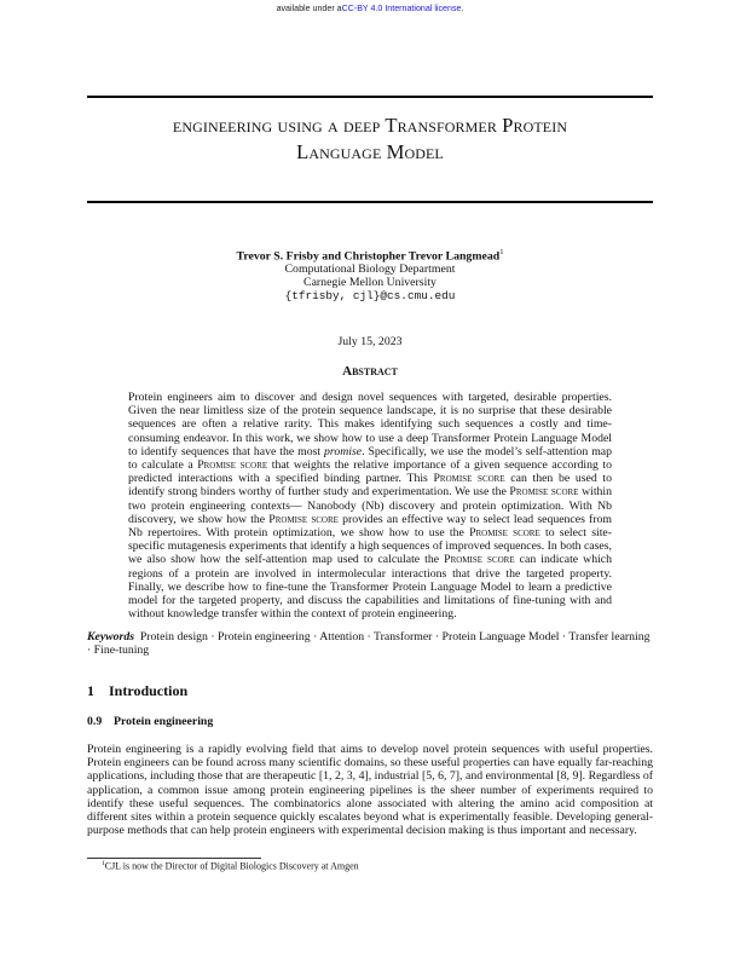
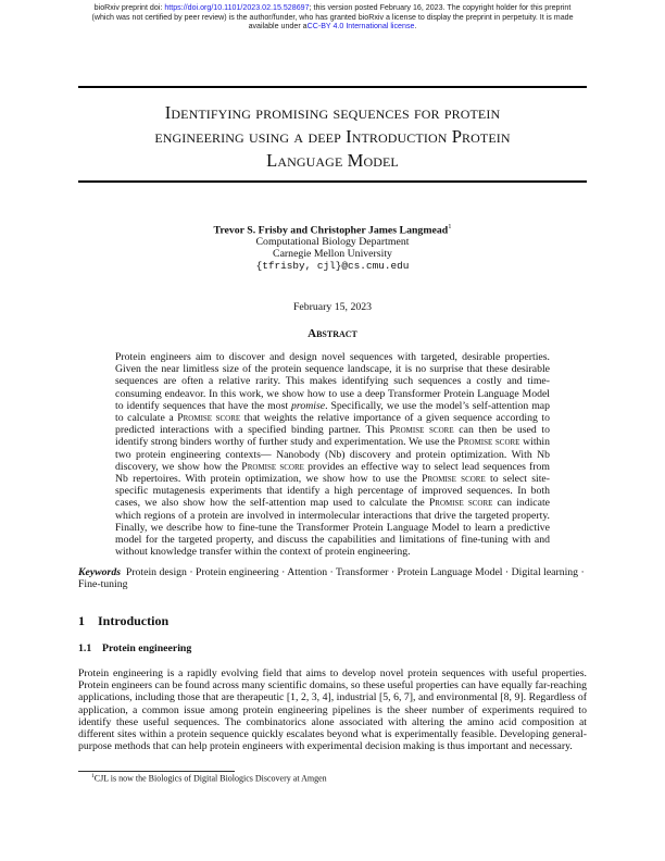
+ bioRxiv preprint doi: https://doi.org/10.1101/2023.02.15.528697; this version posted February 16, 2023. The copyright holder for this preprint
+ (which was not certified by peer review) is the author/funder, who has granted bioRxiv a license to display the preprint in perpetuity. It is made
  available under aCC-BY 4.0 International license.
+ Identifying promising sequences for protein
- engineering using a deep Transformer Protein
+ engineering using a deep Introduction Protein
  Language Model
- Trevor S. Frisby and Christopher Trevor Langmead
+ Trevor S. Frisby and Christopher James Langmead
  Computational Biology Department
  Carnegie Mellon University
  {tfrisby, cjl}@cs.cmu.edu
- July 15, 2023
+ February 15, 2023
  Abstract
- Protein engineers aim to discover and design novel sequences with targeted, desirable properties. Given the near limitless size of the protein sequence landscape, it is no surprise that these desirable sequences are often a relative rarity. This makes identifying such sequences a costly and time-consuming endeavor. In this work, we show how to use a deep Transformer Protein Language Model to identify sequences that have the most promise. Specifically, we use the model’s self-attention map to calculate a Promise score that weights the relative importance of a given sequence according to predicted interactions with a specified binding partner. This Promise score can then be used to identify strong binders worthy of further study and experimentation. We use the Promise score within two protein engineering contexts— Nanobody (Nb) discovery and protein optimization. With Nb discovery, we show how the Promise score provides an effective way to select lead sequences from Nb repertoires. With protein optimization, we show how to use the Promise score to select site-specific mutagenesis experiments that identify a high sequences of improved sequences. In both cases, we also show how the self-attention map used to calculate the Promise score can indicate which regions of a protein are involved in intermolecular interactions that drive the targeted property. Finally, we describe how to fine-tune the Transformer Protein Language Model to learn a predictive model for the targeted property, and discuss the capabilities and limitations of fine-tuning with and without knowledge transfer within the context of protein engineering.
+ Protein engineers aim to discover and design novel sequences with targeted, desirable properties. Given the near limitless size of the protein sequence landscape, it is no surprise that these desirable sequences are often a relative rarity. This makes identifying such sequences a costly and time-consuming endeavor. In this work, we show how to use a deep Transformer Protein Language Model to identify sequences that have the most promise. Specifically, we use the model’s self-attention map to calculate a Promise score that weights the relative importance of a given sequence according to predicted interactions with a specified binding partner. This Promise score can then be used to identify strong binders worthy of further study and experimentation. We use the Promise score within two protein engineering contexts— Nanobody (Nb) discovery and protein optimization. With Nb discovery, we show how the Promise score provides an effective way to select lead sequences from Nb repertoires. With protein optimization, we show how to use the Promise score to select site-specific mutagenesis experiments that identify a high percentage of improved sequences. In both cases, we also show how the self-attention map used to calculate the Promise score can indicate which regions of a protein are involved in intermolecular interactions that drive the targeted property. Finally, we describe how to fine-tune the Transformer Protein Language Model to learn a predictive model for the targeted property, and discuss the capabilities and limitations of fine-tuning with and without knowledge transfer within the context of protein engineering.
- Keywords Protein design · Protein engineering · Attention · Transformer · Protein Language Model · Transfer learning · Fine-tuning
+ Keywords Protein design · Protein engineering · Attention · Transformer · Protein Language Model · Digital learning · Fine-tuning
  1 Introduction
- 0.9 Protein engineering
+ 1.1 Protein engineering
  Protein engineering is a rapidly evolving field that aims to develop novel protein sequences with useful properties. Protein engineers can be found across many scientific domains, so these useful properties can have equally far-reaching applications, including those that are therapeutic [1, 2, 3, 4], industrial [5, 6, 7], and environmental [8, 9]. Regardless of application, a common issue among protein engineering pipelines is the sheer number of experiments required to identify these useful sequences. The combinatorics alone associated with altering the amino acid composition at different sites within a protein sequence quickly escalates beyond what is experimentally feasible. Developing general-purpose methods that can help protein engineers with experimental decision making is thus important and necessary.
- CJL is now the Director of Digital Biologics Discovery at Amgen
+ CJL is now the Biologics of Digital Biologics Discovery at Amgen
